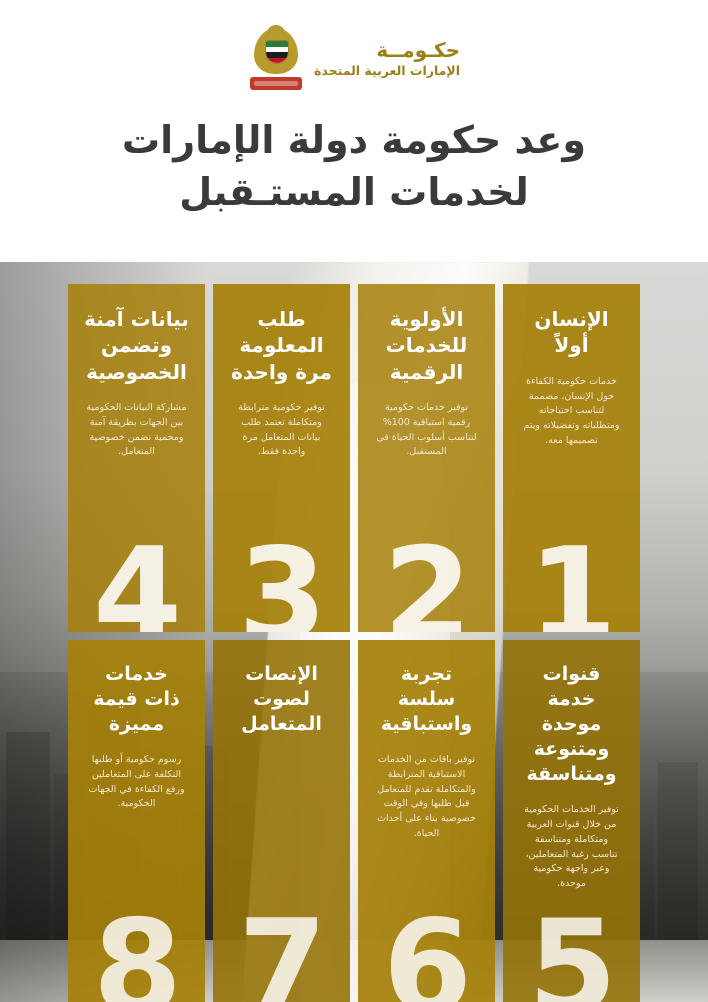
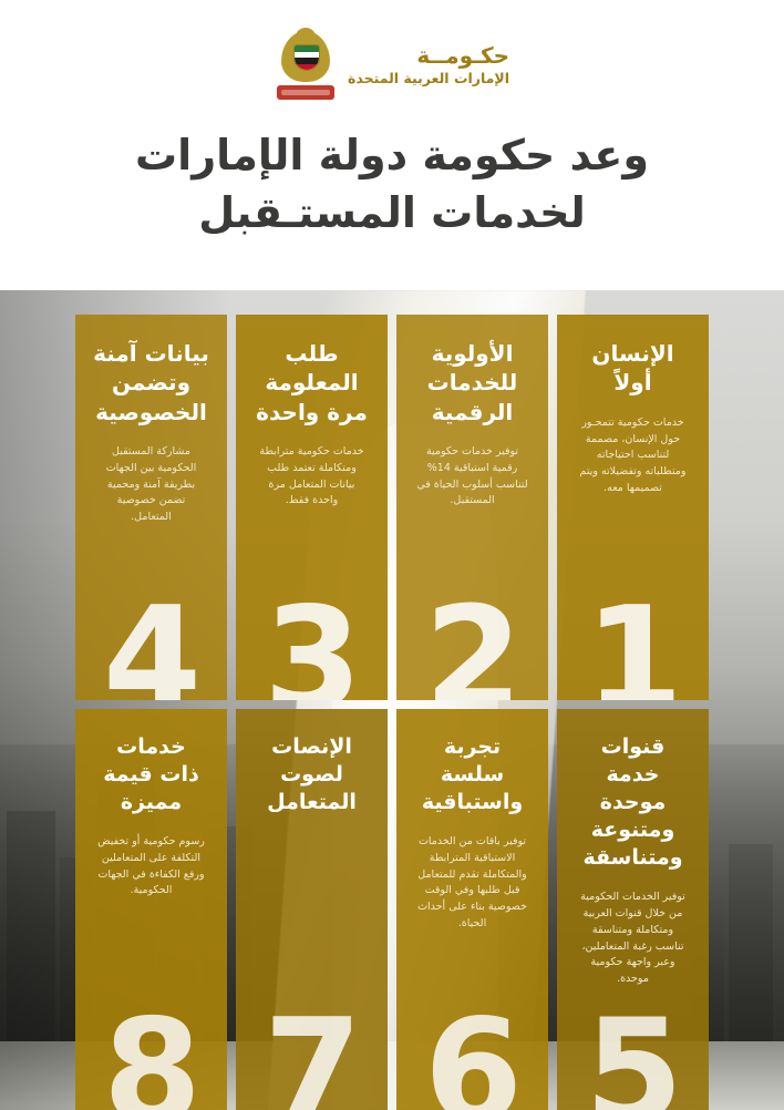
  حكـومــة
  الإمارات العربية المتحدة
  وعد حكومة دولة الإمارات
  لخدمات المستـقبل
  الإنسان
  أولاً
- خدمات حكومية الكفاءة حول الإنسان، مصممة لتناسب احتياجاته ومتطلباته وتفضيلاته ويتم تصميمها معه.
+ خدمات حكومية تتمحـور حول الإنسان، مصممة لتناسب احتياجاته ومتطلباته وتفضيلاته ويتم تصميمها معه.
  1
  الأولوية
  للخدمات
  الرقمية
- توفير خدمات حكومية رقمية استباقية 100% لتناسب أسلوب الحياة في المستقبل.
+ توفير خدمات حكومية رقمية استباقية 14% لتناسب أسلوب الحياة في المستقبل.
  2
  طلب
  المعلومة
  مرة واحدة
- توفير حكومية مترابطة ومتكاملة تعتمد طلب بيانات المتعامل مرة واحدة فقط.
+ خدمات حكومية مترابطة ومتكاملة تعتمد طلب بيانات المتعامل مرة واحدة فقط.
  3
  بيانات آمنة
  وتضمن
  الخصوصية
- مشاركة البيانات الحكومية بين الجهات بطريقة آمنة ومحمية تضمن خصوصية المتعامل.
+ مشاركة المستقبل الحكومية بين الجهات بطريقة آمنة ومحمية تضمن خصوصية المتعامل.
  4
  قنوات خدمة
  موحدة
  ومتنوعة
  ومتناسقة
  توفير الخدمات الحكومية من خلال قنوات العربية ومتكاملة ومتناسقة تناسب رغبة المتعاملين، وعبر واجهة حكومية موحدة.
  5
  تجربة سلسة
  واستباقية
  توفير باقات من الخدمات الاستباقية المترابطة والمتكاملة تقدم للمتعامل قبل طلبها وفي الوقت خصوصية بناء على أحداث الحياة.
  6
  الإنصات
  لصوت
  المتعامل
  7
  خدمات
  ذات قيمة
  مميزة
- رسوم حكومية أو طلبها التكلفة على المتعاملين ورفع الكفاءة في الجهات الحكومية.
+ رسوم حكومية أو تخفيض التكلفة على المتعاملين ورفع الكفاءة في الجهات الحكومية.
  8
